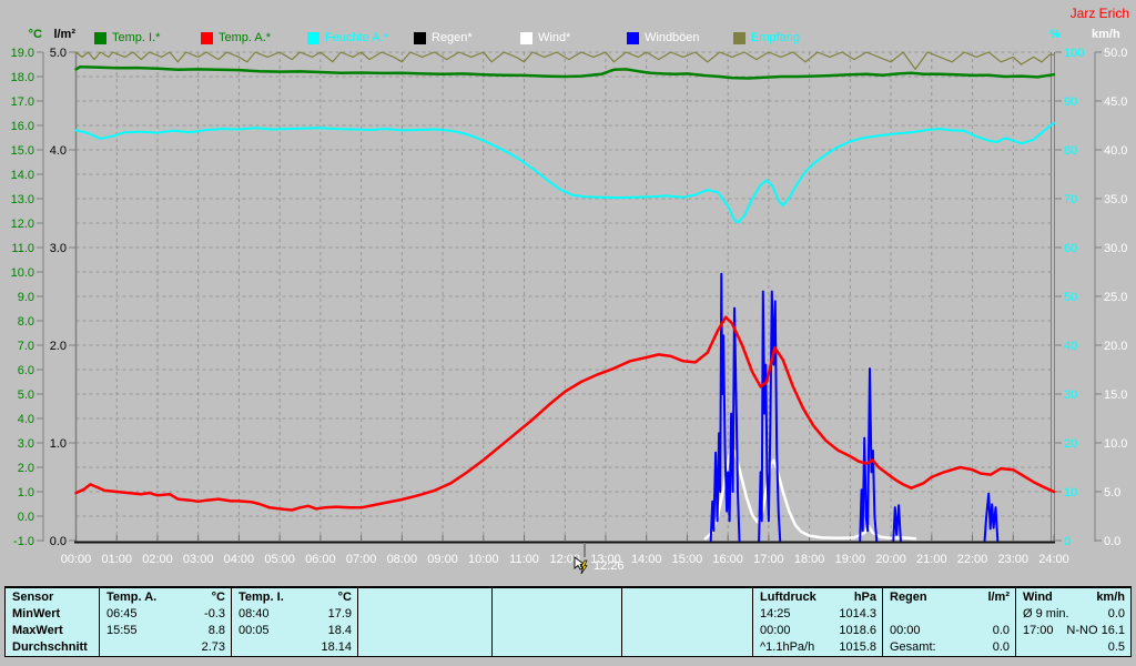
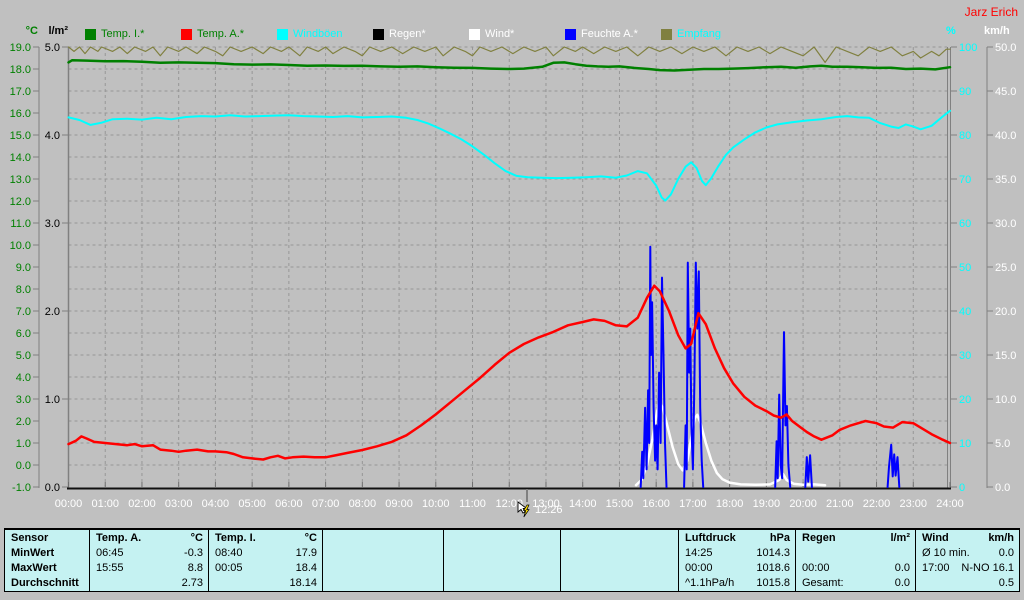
  Jarz Erich
  °C
  l/m²
  %
  km/h
  Temp. I.*
  Temp. A.*
- Feuchte A.*
+ Windböen
  Regen*
  Wind*
- Windböen
+ Feuchte A.*
  Empfang
  -1.0
  0.0
  1.0
  2.0
  3.0
  4.0
  5.0
  6.0
  7.0
  8.0
  9.0
  10.0
  11.0
  12.0
  13.0
  14.0
  15.0
  16.0
  17.0
  18.0
  19.0
  0.0
  1.0
  2.0
  3.0
  4.0
  5.0
  0
  10
  20
  30
  40
  50
  60
  70
  80
  90
  100
  0.0
  5.0
  10.0
  15.0
  20.0
  25.0
  30.0
  35.0
  40.0
  45.0
  50.0
  00:00
  01:00
  02:00
  03:00
  04:00
  05:00
  06:00
  07:00
  08:00
  09:00
  10:00
  11:00
  12:0
  13:00
  14:00
  15:00
  16:00
  17:00
  18:00
  19:00
  20:00
  21:00
  22:00
  23:00
  24:00
  12:26
  Sensor
  MinWert
  MaxWert
  Durchschnitt
  Temp. A.
  °C
  06:45
  -0.3
  15:55
  8.8
  2.73
  Temp. I.
  °C
  08:40
  17.9
  00:05
  18.4
  18.14
  Luftdruck
  hPa
  14:25
  1014.3
  00:00
  1018.6
  ^1.1hPa/h
  1015.8
  Regen
  l/m²
  00:00
  0.0
  Gesamt:
  0.0
  Wind
  km/h
- Ø 9 min.
+ Ø 10 min.
  0.0
  17:00
  N-NO 16.1
  0.5
